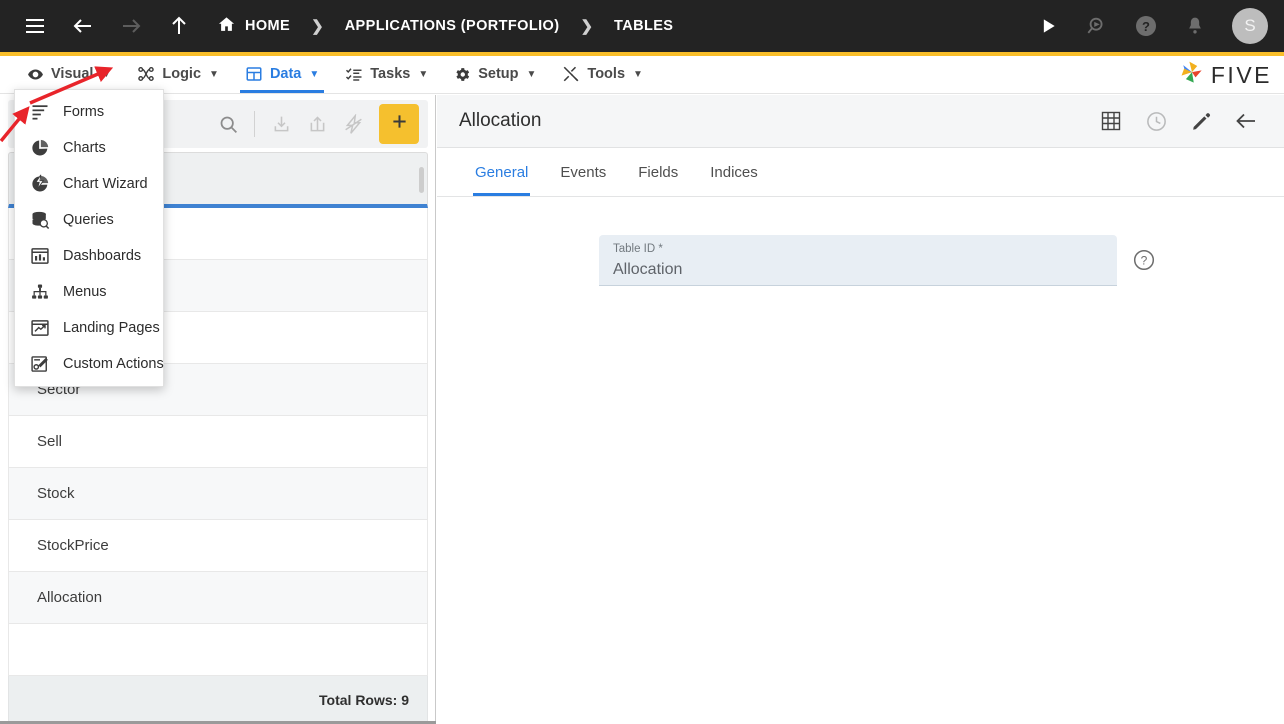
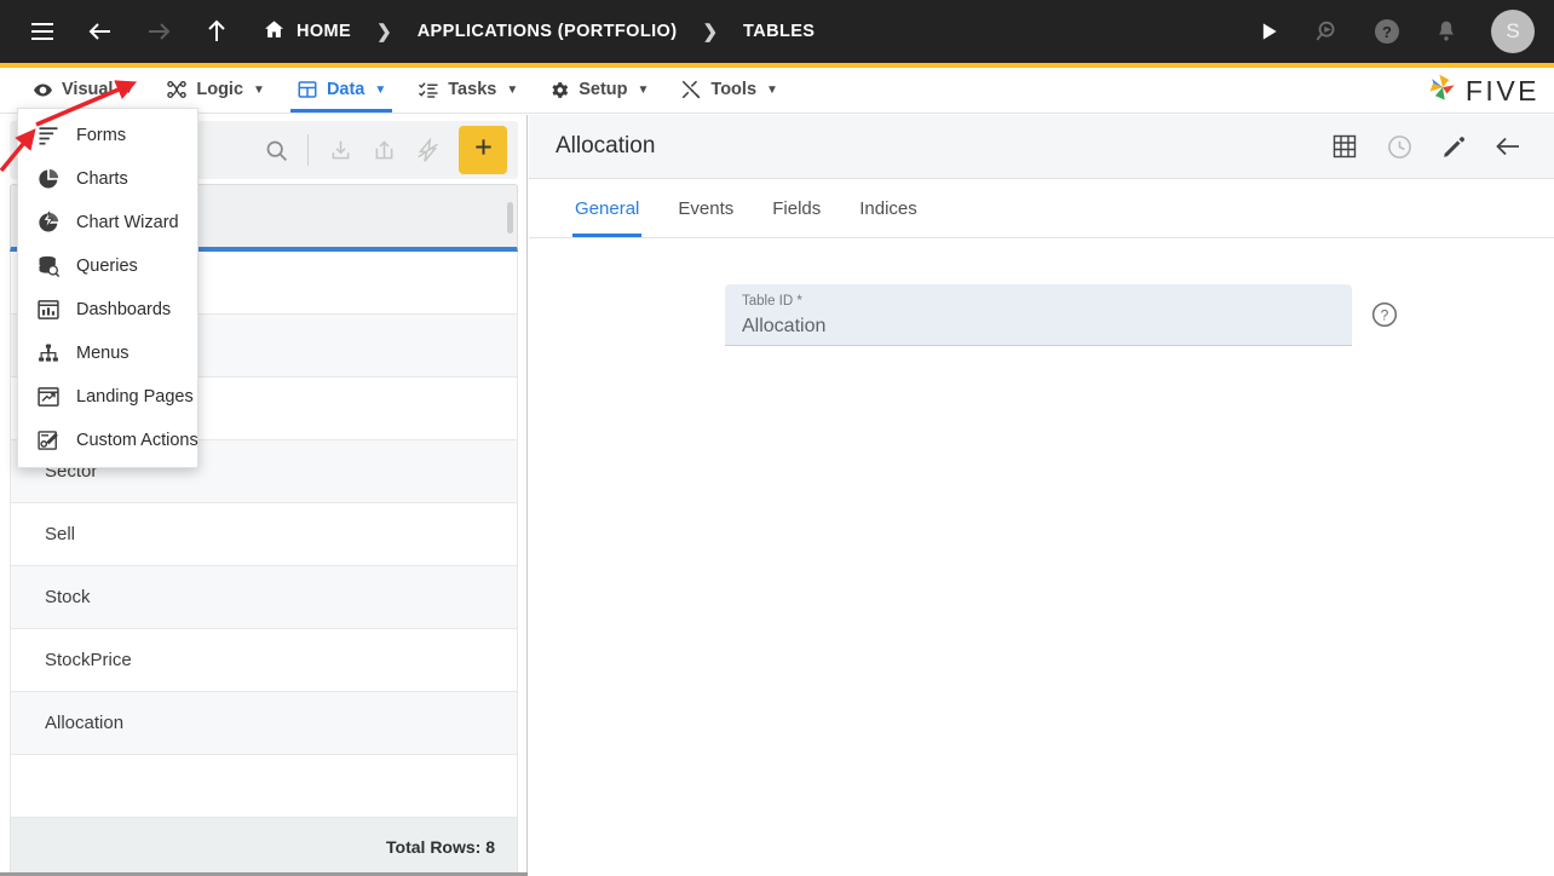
  HOME
  ❯
  APPLICATIONS (PORTFOLIO)
  ❯
  TABLES
  ?
  S
  Visual
  ▼
  Logic
  ▼
  Data
  ▼
  Tasks
  ▼
  Setup
  ▼
  Tools
  ▼
  FIVE
  Sector
  Sell
  Stock
  StockPrice
  Allocation
- Total Rows: 9
+ Total Rows: 8
  Allocation
  General
  Events
  Fields
  Indices
  Table ID *
  Allocation
  ?
  Forms
  Charts
  Chart Wizard
  Queries
  Dashboards
  Menus
  Landing Pages
  Custom Actions
